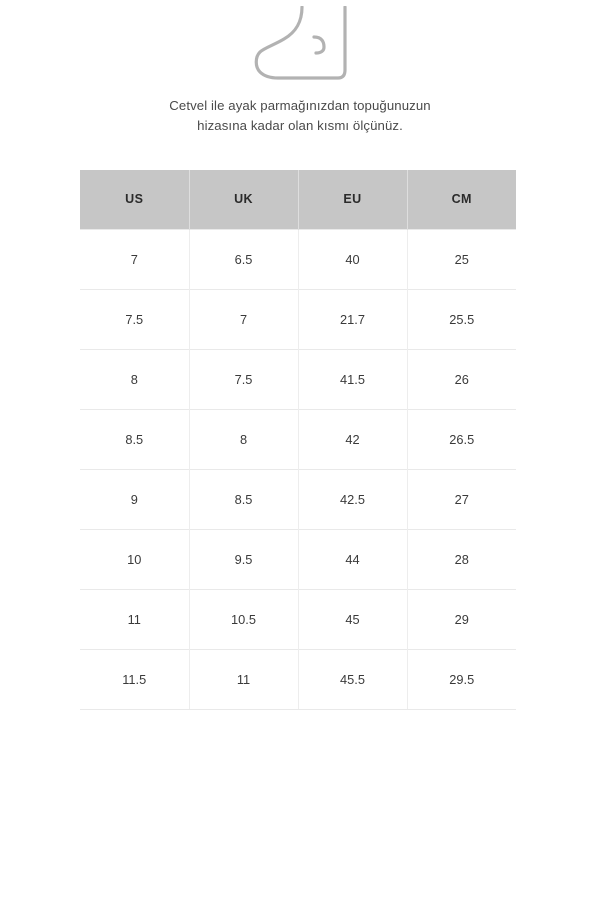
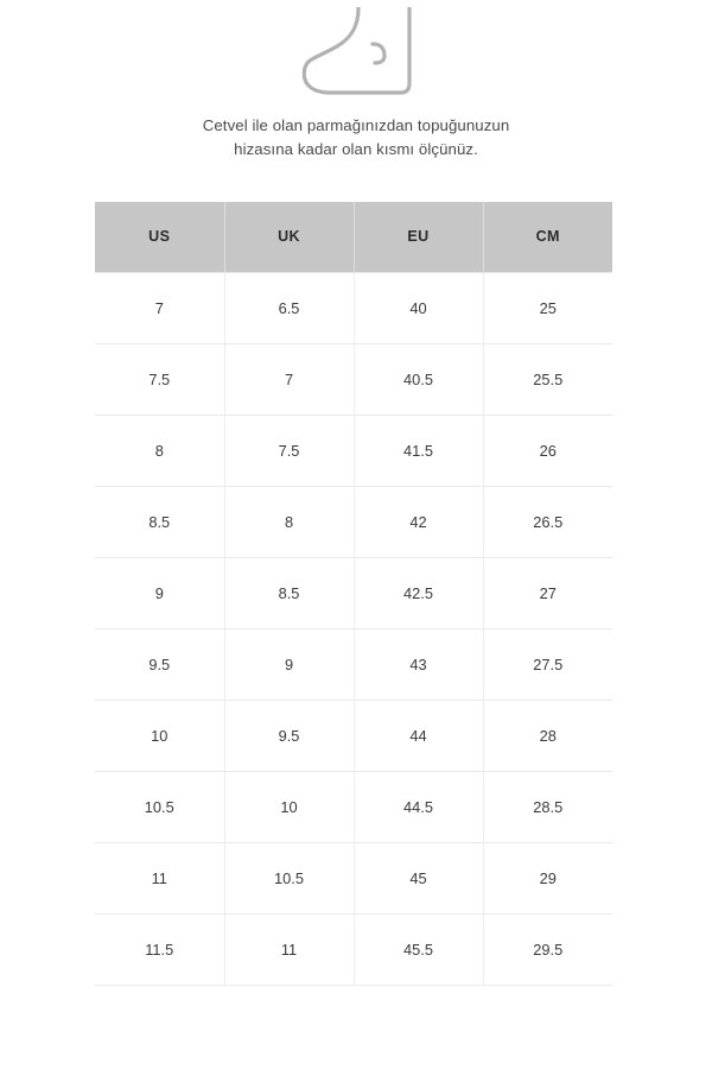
- Cetvel ile ayak parmağınızdan topuğunuzun
+ Cetvel ile olan parmağınızdan topuğunuzun
  hizasına kadar olan kısmı ölçünüz.
  US	UK	EU	CM
  7	6.5	40	25
- 7.5	7	21.7	25.5
+ 7.5	7	40.5	25.5
  8	7.5	41.5	26
  8.5	8	42	26.5
  9	8.5	42.5	27
+ 9.5	9	43	27.5
  10	9.5	44	28
+ 10.5	10	44.5	28.5
  11	10.5	45	29
  11.5	11	45.5	29.5
